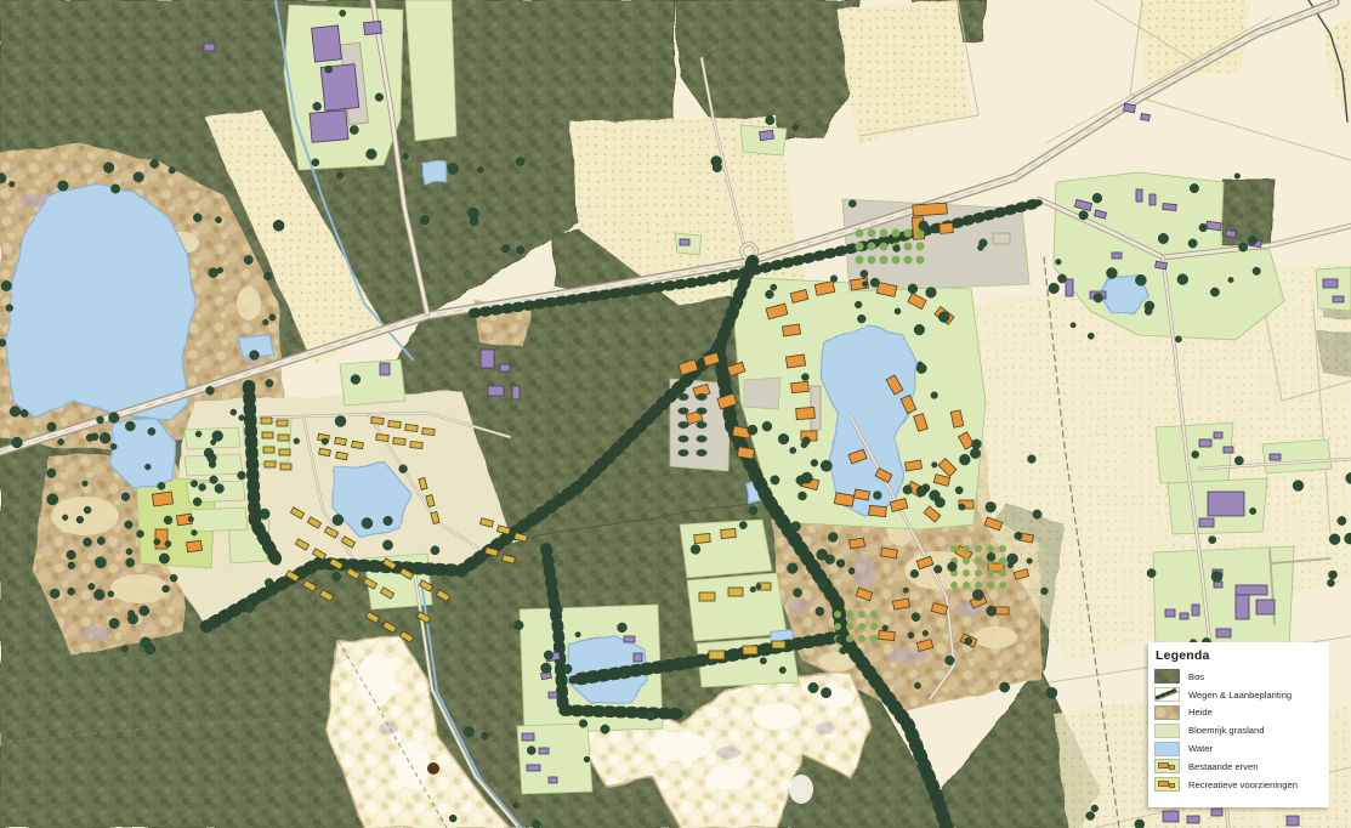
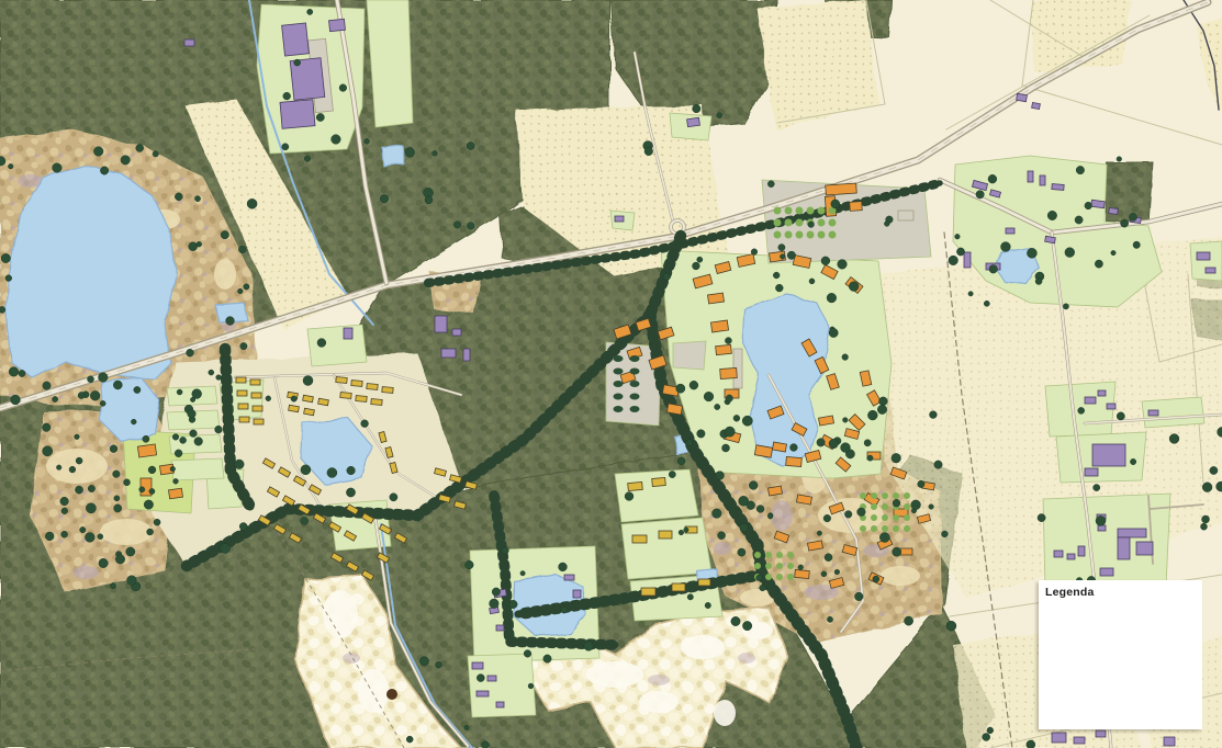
  Legenda
- Bos
- Wegen & Laanbeplanting
- Heide
- Bloemrijk grasland
- Water
- Bestaande erven
- Recreatieve voorzieningen
